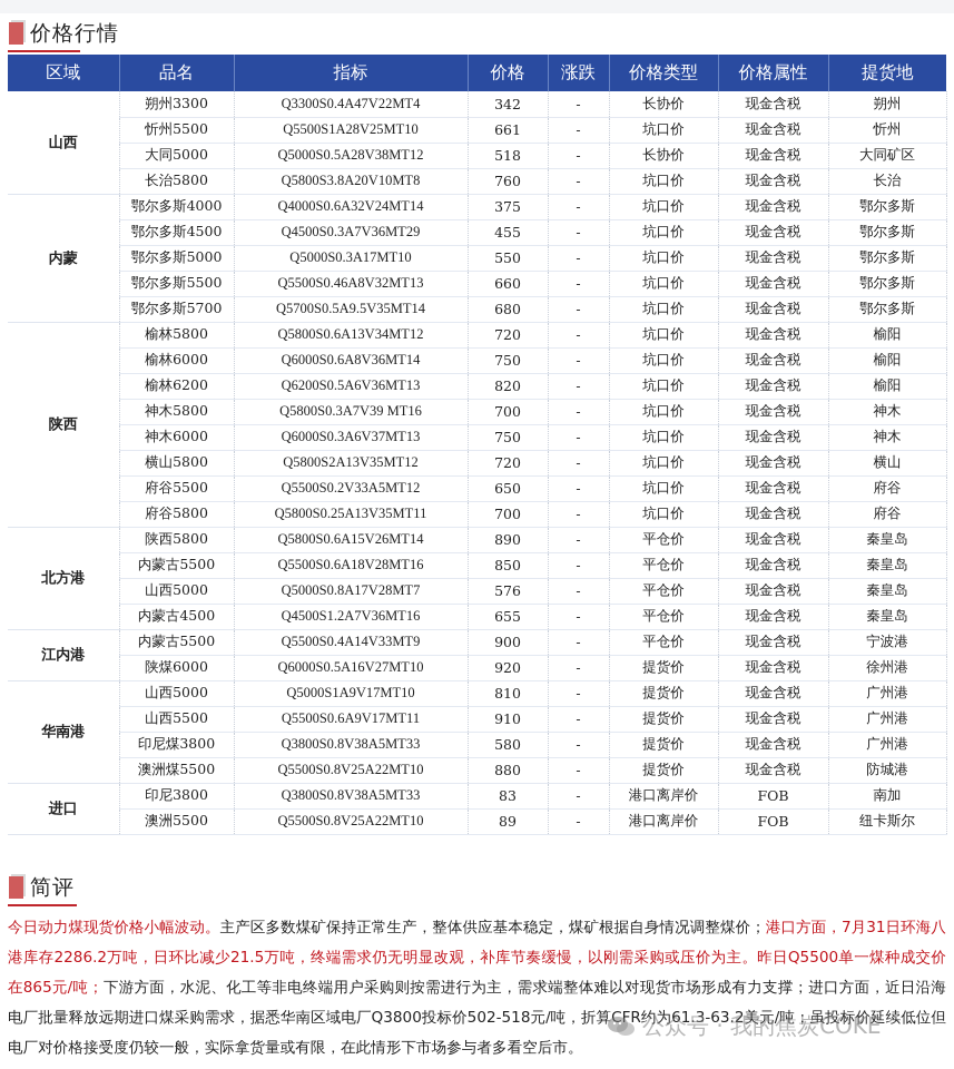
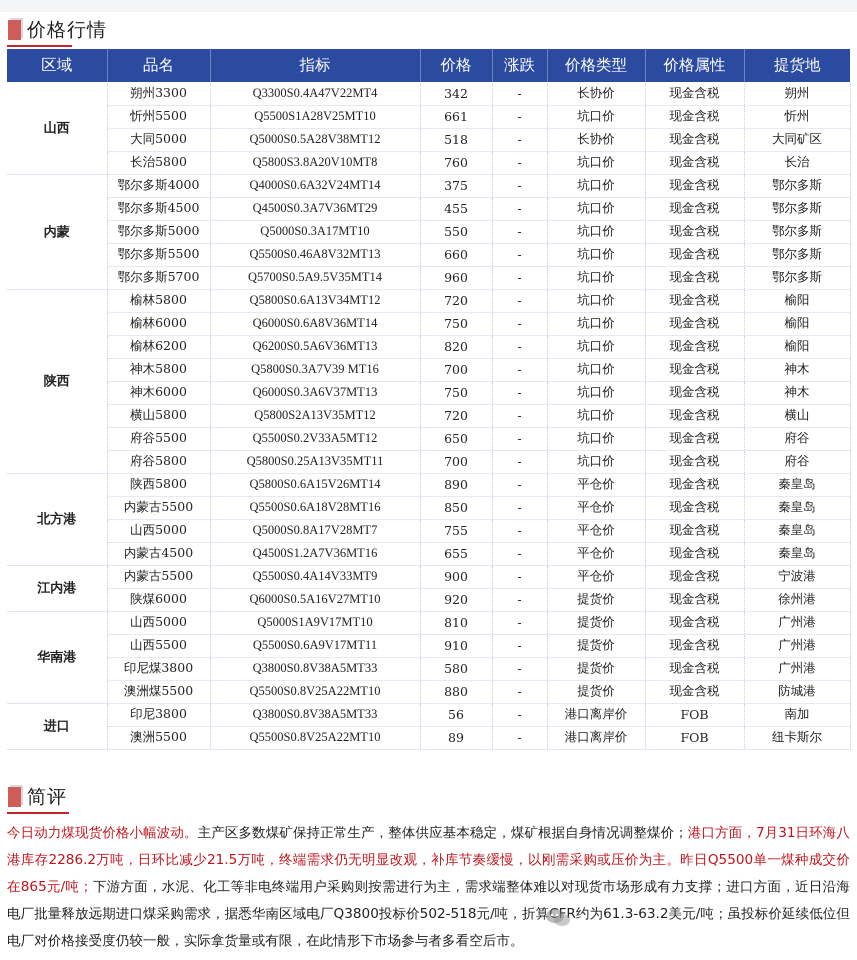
  价格行情
  区域	品名	指标	价格	涨跌	价格类型	价格属性	提货地
  山西	朔州3300	Q3300S0.4A47V22MT4	342	-	长协价	现金含税	朔州
  忻州5500	Q5500S1A28V25MT10	661	-	坑口价	现金含税	忻州
  大同5000	Q5000S0.5A28V38MT12	518	-	长协价	现金含税	大同矿区
  长治5800	Q5800S3.8A20V10MT8	760	-	坑口价	现金含税	长治
  内蒙	鄂尔多斯4000	Q4000S0.6A32V24MT14	375	-	坑口价	现金含税	鄂尔多斯
  鄂尔多斯4500	Q4500S0.3A7V36MT29	455	-	坑口价	现金含税	鄂尔多斯
  鄂尔多斯5000	Q5000S0.3A17MT10	550	-	坑口价	现金含税	鄂尔多斯
  鄂尔多斯5500	Q5500S0.46A8V32MT13	660	-	坑口价	现金含税	鄂尔多斯
- 鄂尔多斯5700	Q5700S0.5A9.5V35MT14	680	-	坑口价	现金含税	鄂尔多斯
+ 鄂尔多斯5700	Q5700S0.5A9.5V35MT14	960	-	坑口价	现金含税	鄂尔多斯
  陕西	榆林5800	Q5800S0.6A13V34MT12	720	-	坑口价	现金含税	榆阳
  榆林6000	Q6000S0.6A8V36MT14	750	-	坑口价	现金含税	榆阳
  榆林6200	Q6200S0.5A6V36MT13	820	-	坑口价	现金含税	榆阳
  神木5800	Q5800S0.3A7V39 MT16	700	-	坑口价	现金含税	神木
  神木6000	Q6000S0.3A6V37MT13	750	-	坑口价	现金含税	神木
  横山5800	Q5800S2A13V35MT12	720	-	坑口价	现金含税	横山
  府谷5500	Q5500S0.2V33A5MT12	650	-	坑口价	现金含税	府谷
  府谷5800	Q5800S0.25A13V35MT11	700	-	坑口价	现金含税	府谷
  北方港	陕西5800	Q5800S0.6A15V26MT14	890	-	平仓价	现金含税	秦皇岛
  内蒙古5500	Q5500S0.6A18V28MT16	850	-	平仓价	现金含税	秦皇岛
- 山西5000	Q5000S0.8A17V28MT7	576	-	平仓价	现金含税	秦皇岛
+ 山西5000	Q5000S0.8A17V28MT7	755	-	平仓价	现金含税	秦皇岛
  内蒙古4500	Q4500S1.2A7V36MT16	655	-	平仓价	现金含税	秦皇岛
  江内港	内蒙古5500	Q5500S0.4A14V33MT9	900	-	平仓价	现金含税	宁波港
  陕煤6000	Q6000S0.5A16V27MT10	920	-	提货价	现金含税	徐州港
  华南港	山西5000	Q5000S1A9V17MT10	810	-	提货价	现金含税	广州港
  山西5500	Q5500S0.6A9V17MT11	910	-	提货价	现金含税	广州港
  印尼煤3800	Q3800S0.8V38A5MT33	580	-	提货价	现金含税	广州港
  澳洲煤5500	Q5500S0.8V25A22MT10	880	-	提货价	现金含税	防城港
- 进口	印尼3800	Q3800S0.8V38A5MT33	83	-	港口离岸价	FOB	南加
+ 进口	印尼3800	Q3800S0.8V38A5MT33	56	-	港口离岸价	FOB	南加
  澳洲5500	Q5500S0.8V25A22MT10	89	-	港口离岸价	FOB	纽卡斯尔
  简评
  今日动力煤现货价格小幅波动。主产区多数煤矿保持正常生产，整体供应基本稳定，煤矿根据自身情况调整煤价；港口方面，7月31日环海八港库存2286.2万吨，日环比减少21.5万吨，终端需求仍无明显改观，补库节奏缓慢，以刚需采购或压价为主。昨日Q5500单一煤种成交价在865元/吨；下游方面，水泥、化工等非电终端用户采购则按需进行为主，需求端整体难以对现货市场形成有力支撑；进口方面，近日沿海电厂批量释放远期进口煤采购需求，据悉华南区域电厂Q3800投标价502-518元/吨，折算CFR约为61.3-63.2美元/吨；虽投标价延续低位但电厂对价格接受度仍较一般，实际拿货量或有限，在此情形下市场参与者多看空后市。
- 公众号 · 我的焦炭COKE
